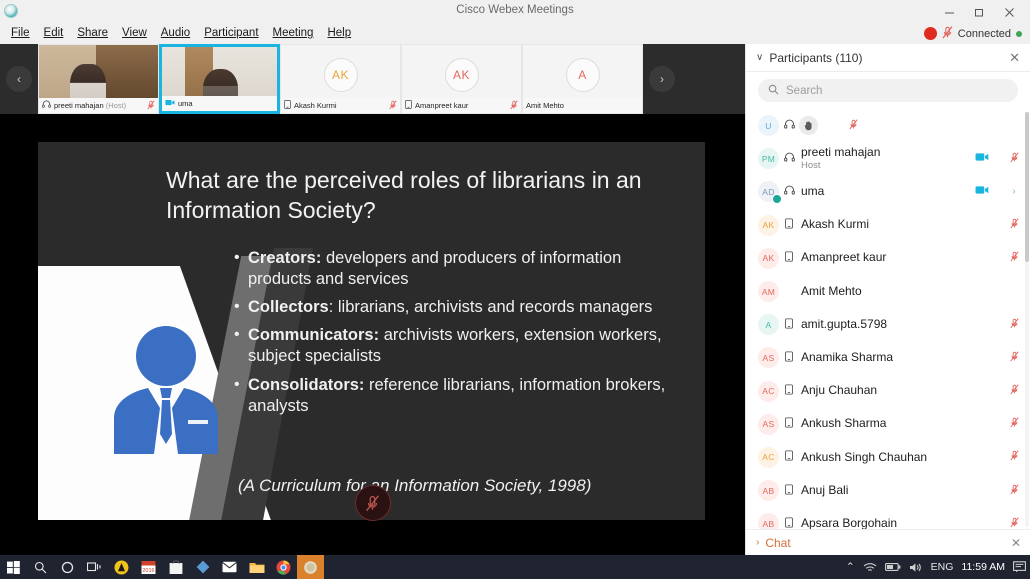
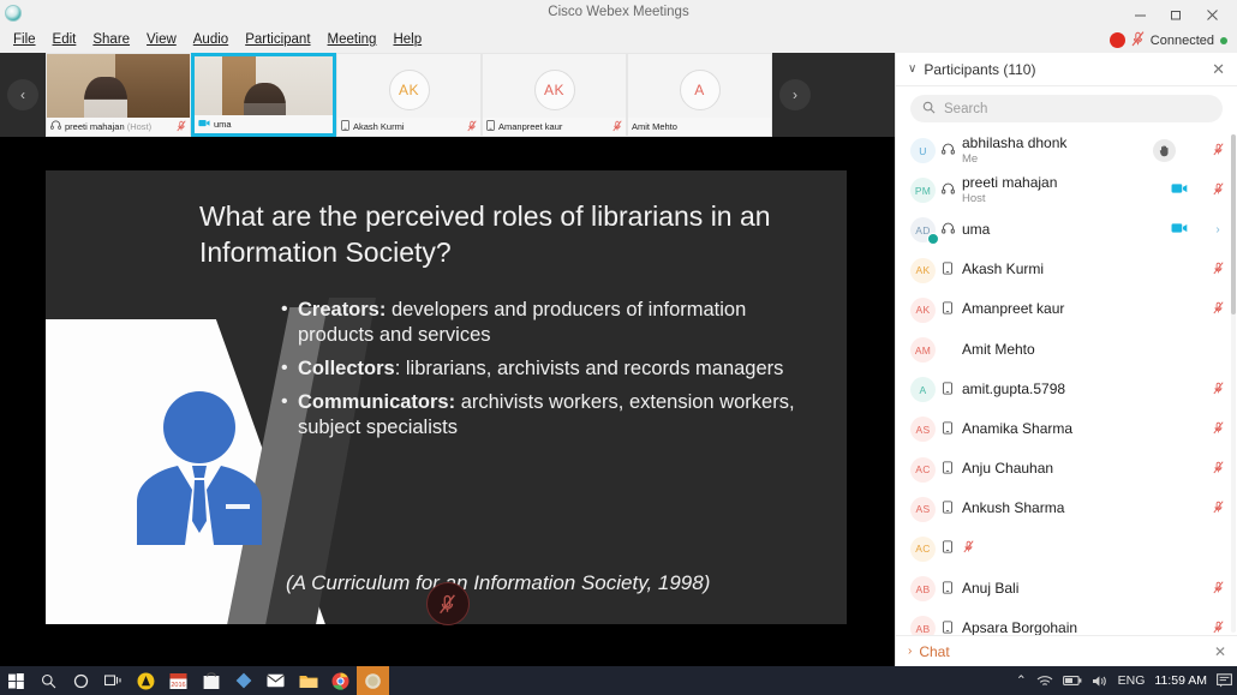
  Cisco Webex Meetings
  File
  Edit
  Share
  View
  Audio
  Participant
  Meeting
  Help
  Connected
  ‹
  preeti mahajan (Host)
  uma
  AK
  Akash Kurmi
  AK
  Amanpreet kaur
  A
  Amit Mehto
  ›
  What are the perceived roles of librarians in an Information Society?
  Creators: developers and producers of information products and services
  Collectors: librarians, archivists and records managers
  Communicators: archivists workers, extension workers, subject specialists
- Consolidators: reference librarians, information brokers, analysts
  (A Curriculum forn Information Society, 1998)
  ∨
  Participants (110)
  ✕
  Search
  U
+ abhilasha dhonk
+ Me
  PM
  preeti mahajan
  Host
  AD
  uma
  ›
  AK
  Akash Kurmi
  AK
  Amanpreet kaur
  AM
  Amit Mehto
  A
  amit.gupta.5798
  AS
  Anamika Sharma
  AC
  Anju Chauhan
  AS
  Ankush Sharma
  AC
- Ankush Singh Chauhan
  AB
  Anuj Bali
  AB
  Apsara Borgohain
  ›
  Chat
  ✕
  ⌃
  ENG
  11:59 AM
